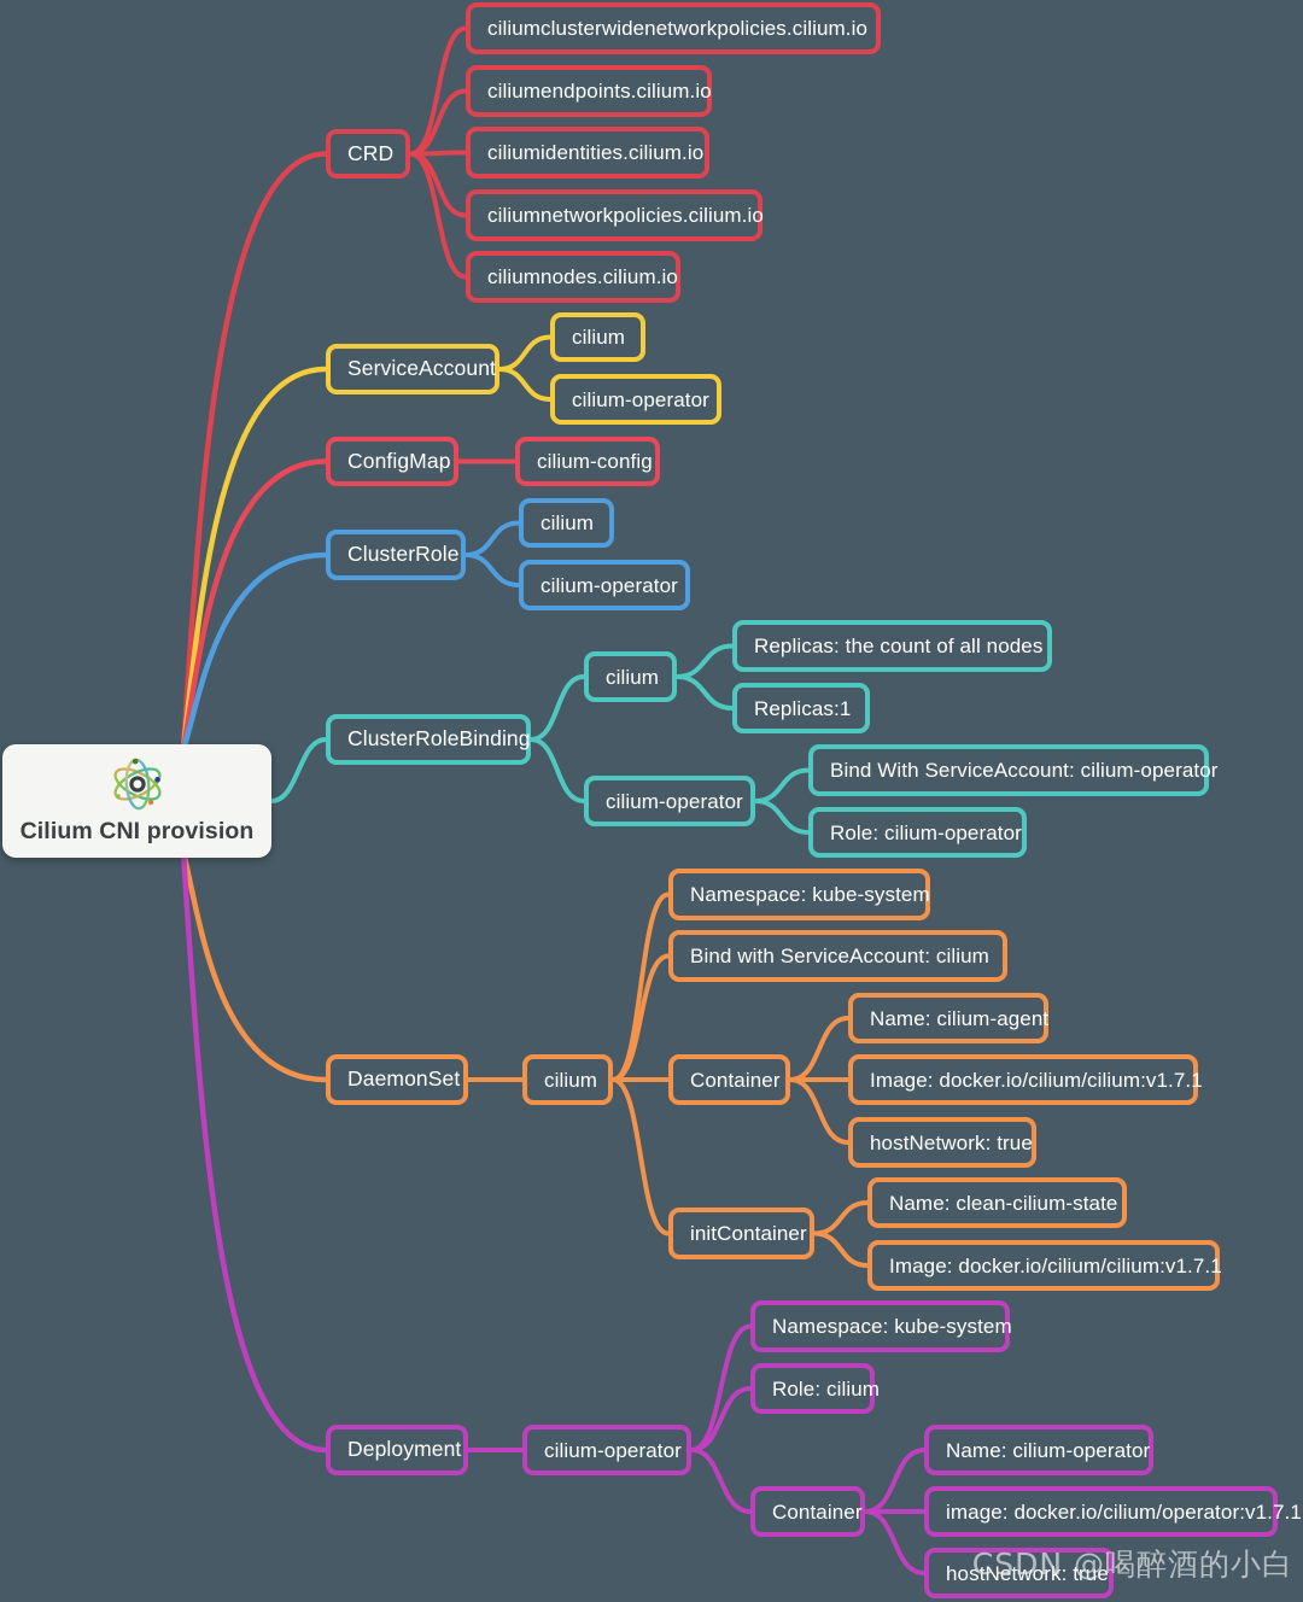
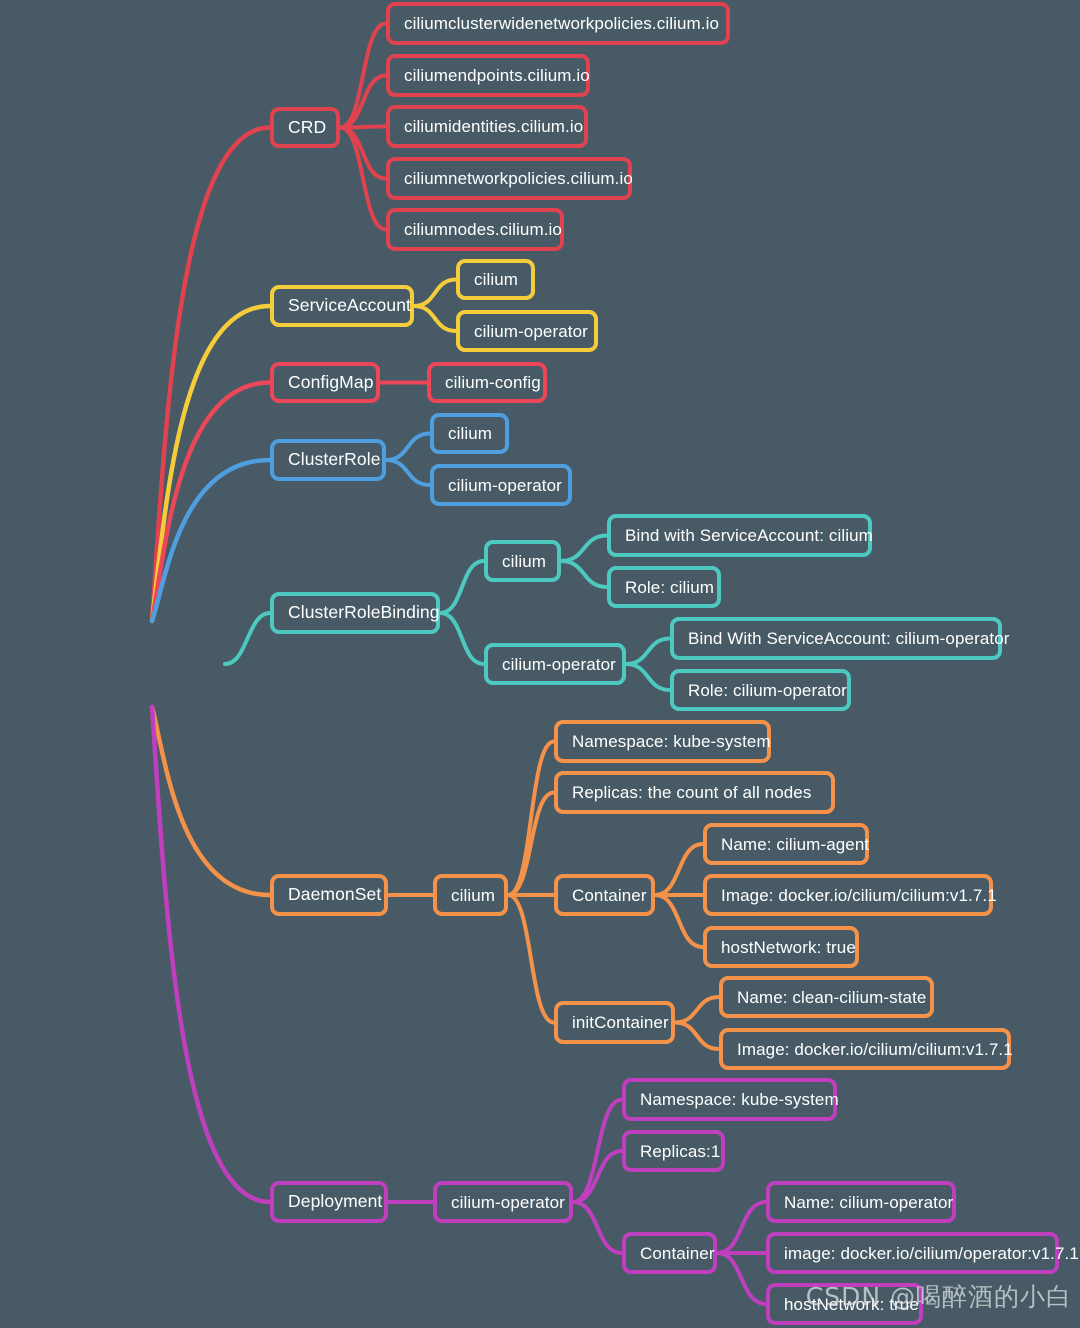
  CRD
  ciliumclusterwidenetworkpolicies.cilium.io
  ciliumendpoints.cilium.io
  ciliumidentities.cilium.io
  ciliumnetworkpolicies.cilium.io
  ciliumnodes.cilium.io
  ServiceAccount
  cilium
  cilium-operator
  ConfigMap
  cilium-config
  ClusterRole
  cilium
  cilium-operator
  ClusterRoleBinding
  cilium
- Replicas: the count of all nodes
+ Bind with ServiceAccount: cilium
- Replicas:1
+ Role: cilium
  cilium-operator
  Bind With ServiceAccount: cilium-operator
  Role: cilium-operator
  DaemonSet
  cilium
  Namespace: kube-system
- Bind with ServiceAccount: cilium
+ Replicas: the count of all nodes
  Container
  Name: cilium-agent
  Image: docker.io/cilium/cilium:v1.7.1
  hostNetwork: true
  initContainer
  Name: clean-cilium-state
  Image: docker.io/cilium/cilium:v1.7.1
  Deployment
  cilium-operator
  Namespace: kube-system
- Role: cilium
+ Replicas:1
  Container
  Name: cilium-operator
  image: docker.io/cilium/operator:v1.7.1
  hostNetwork: true
- Cilium CNI provision
  CSDN @喝醉酒的小白
